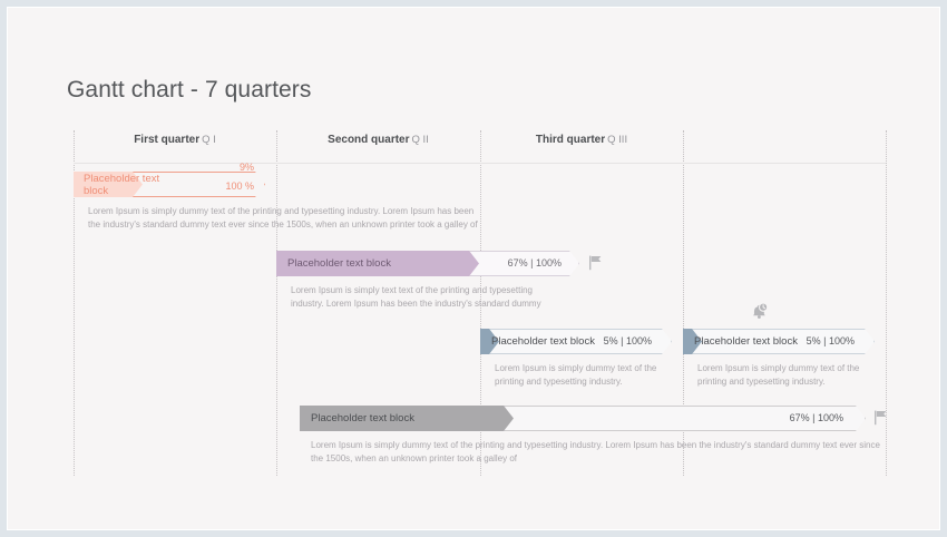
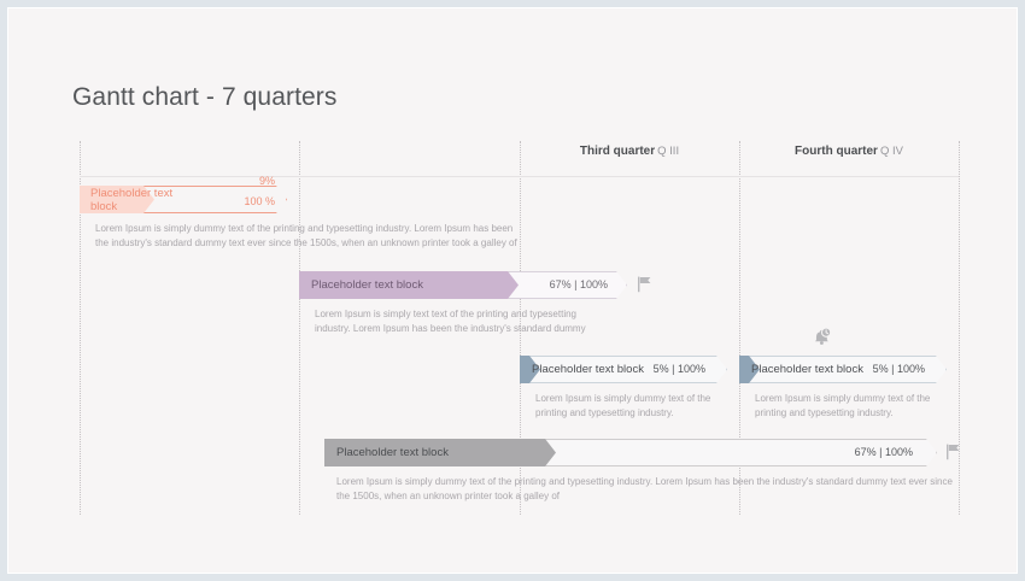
  Gantt chart - 7 quarters
- First quarter Q I
- Second quarter Q II
  Third quarter Q III
+ Fourth quarter Q IV
  Placeholder text block
  9%
  100 %
  Lorem Ipsum is simply dummy text of the printing and typesetting industry. Lorem Ipsum has been the industry's standard dummy text ever since the 1500s, when an unknown printer took a galley of
  Placeholder text block
  67% | 100%
  Lorem Ipsum is simply text text of the printing and typesetting industry. Lorem Ipsum has been the industry's standard dummy
  Placeholder text block
  5% | 100%
  Lorem Ipsum is simply dummy text of the printing and typesetting industry.
  Placeholder text block
  5% | 100%
  Lorem Ipsum is simply dummy text of the printing and typesetting industry.
  Placeholder text block
  67% | 100%
  Lorem Ipsum is simply dummy text of the printing and typesetting industry. Lorem Ipsum has been the industry's standard dummy text ever since the 1500s, when an unknown printer took a galley of
